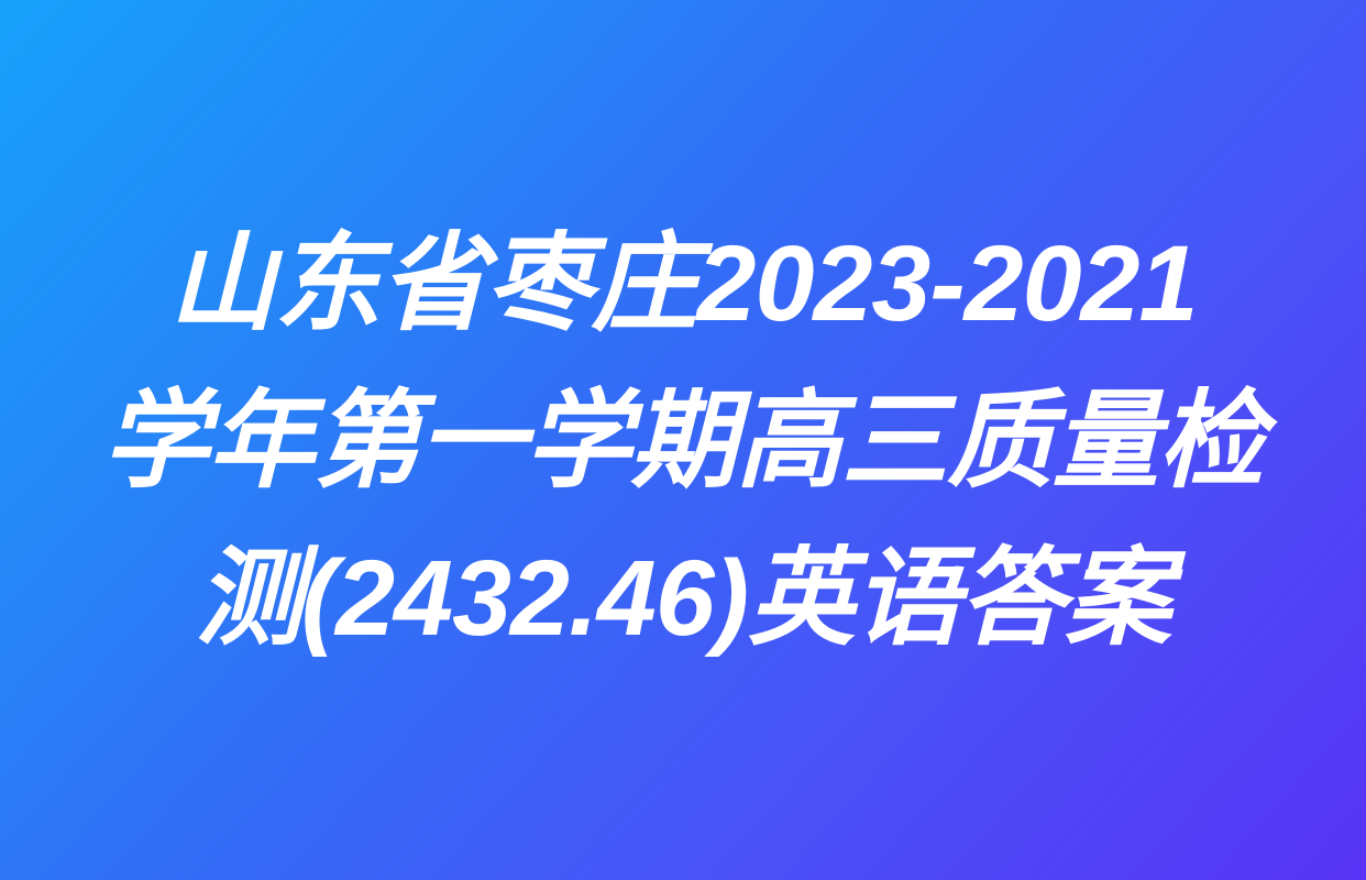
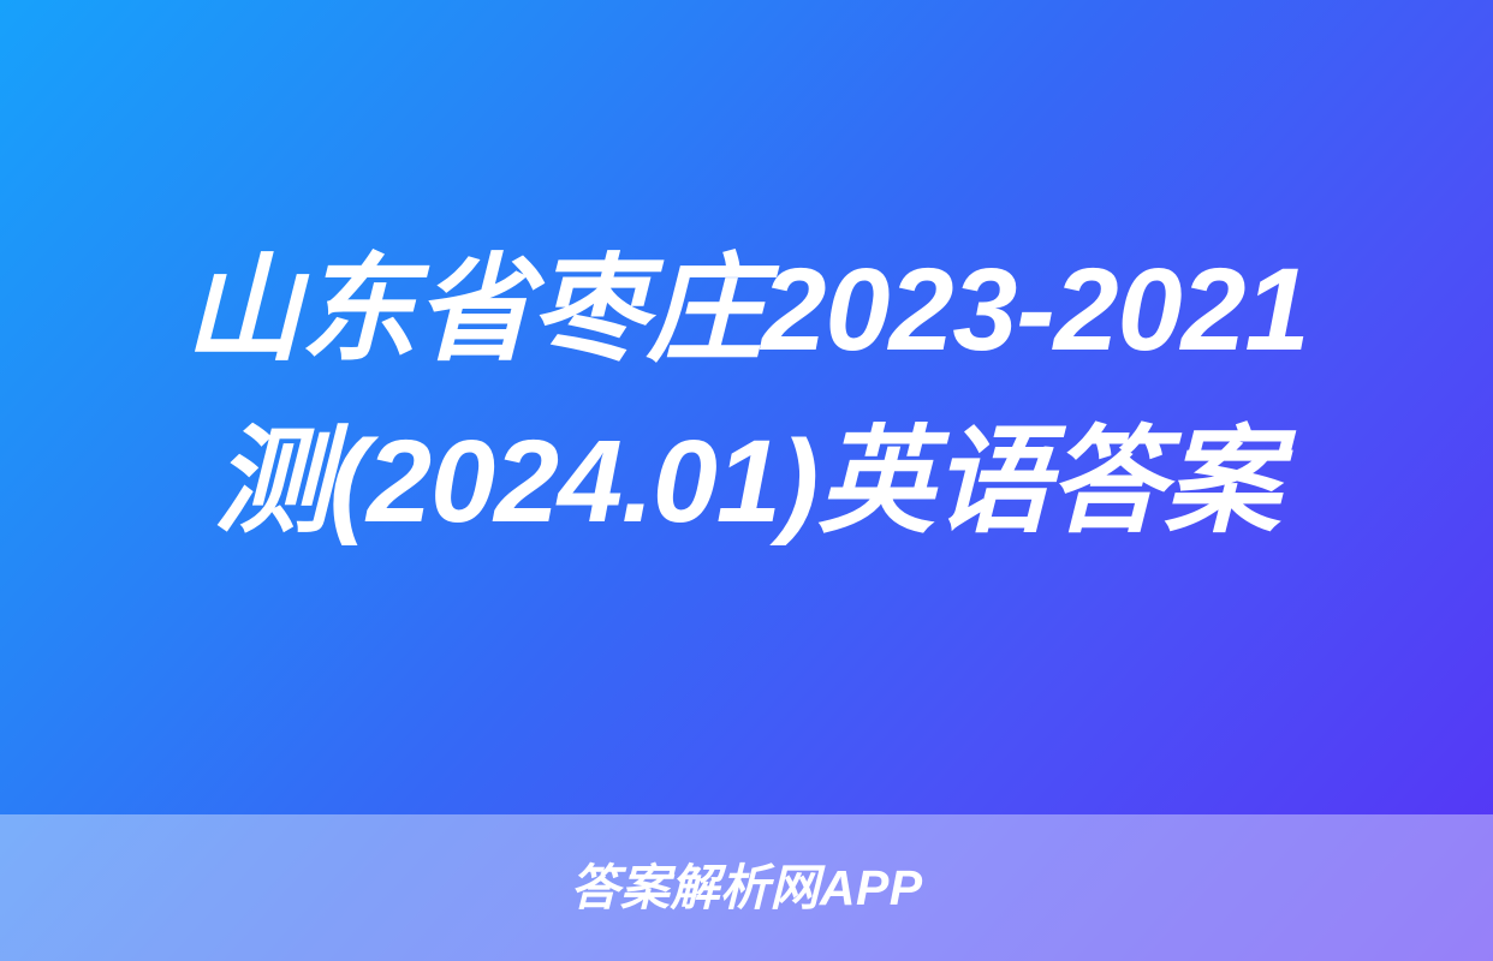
  山东省枣庄2023-2021
- 学年第一学期高三质量检
- 测(2432.46)英语答案
+ 测(2024.01)英语答案
+ 答案解析网APP
